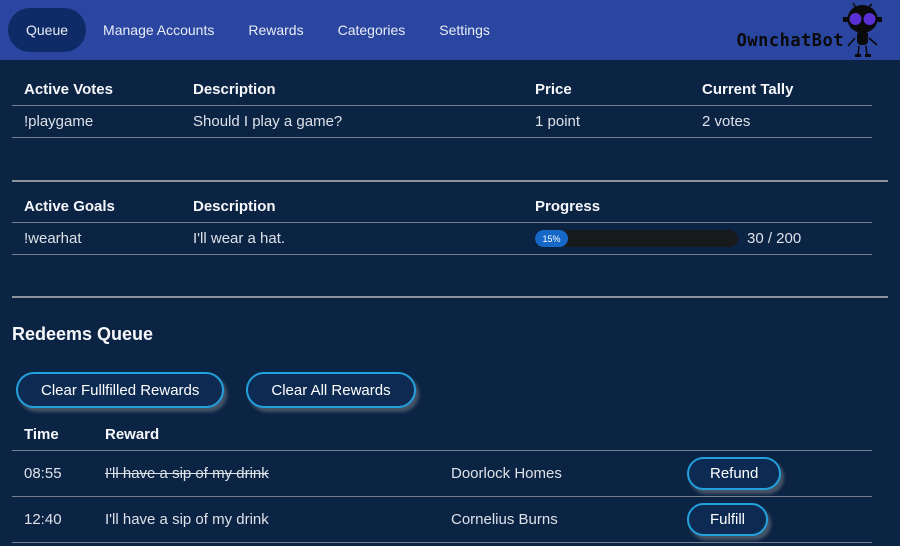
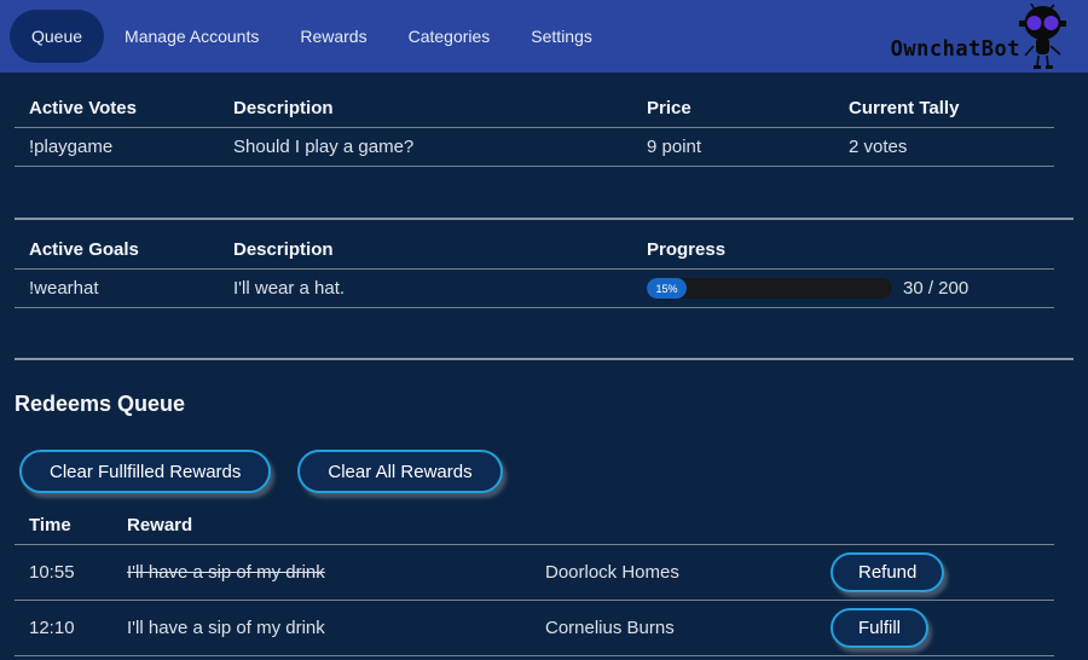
  Queue
  Manage Accounts
  Rewards
  Categories
  Settings
  OwnchatBot
  Active Votes
  Description
  Price
  Current Tally
  !playgame
  Should I play a game?
- 1 point
+ 9 point
  2 votes
  Active Goals
  Description
  Progress
  !wearhat
  I'll wear a hat.
  15%
  30 / 200
  Redeems Queue
  Clear Fullfilled Rewards
  Clear All Rewards
  Time
  Reward
- 08:55
+ 10:55
  I'll have a sip of my drink
  Doorlock Homes
  Refund
- 12:40
+ 12:10
  I'll have a sip of my drink
  Cornelius Burns
  Fulfill
